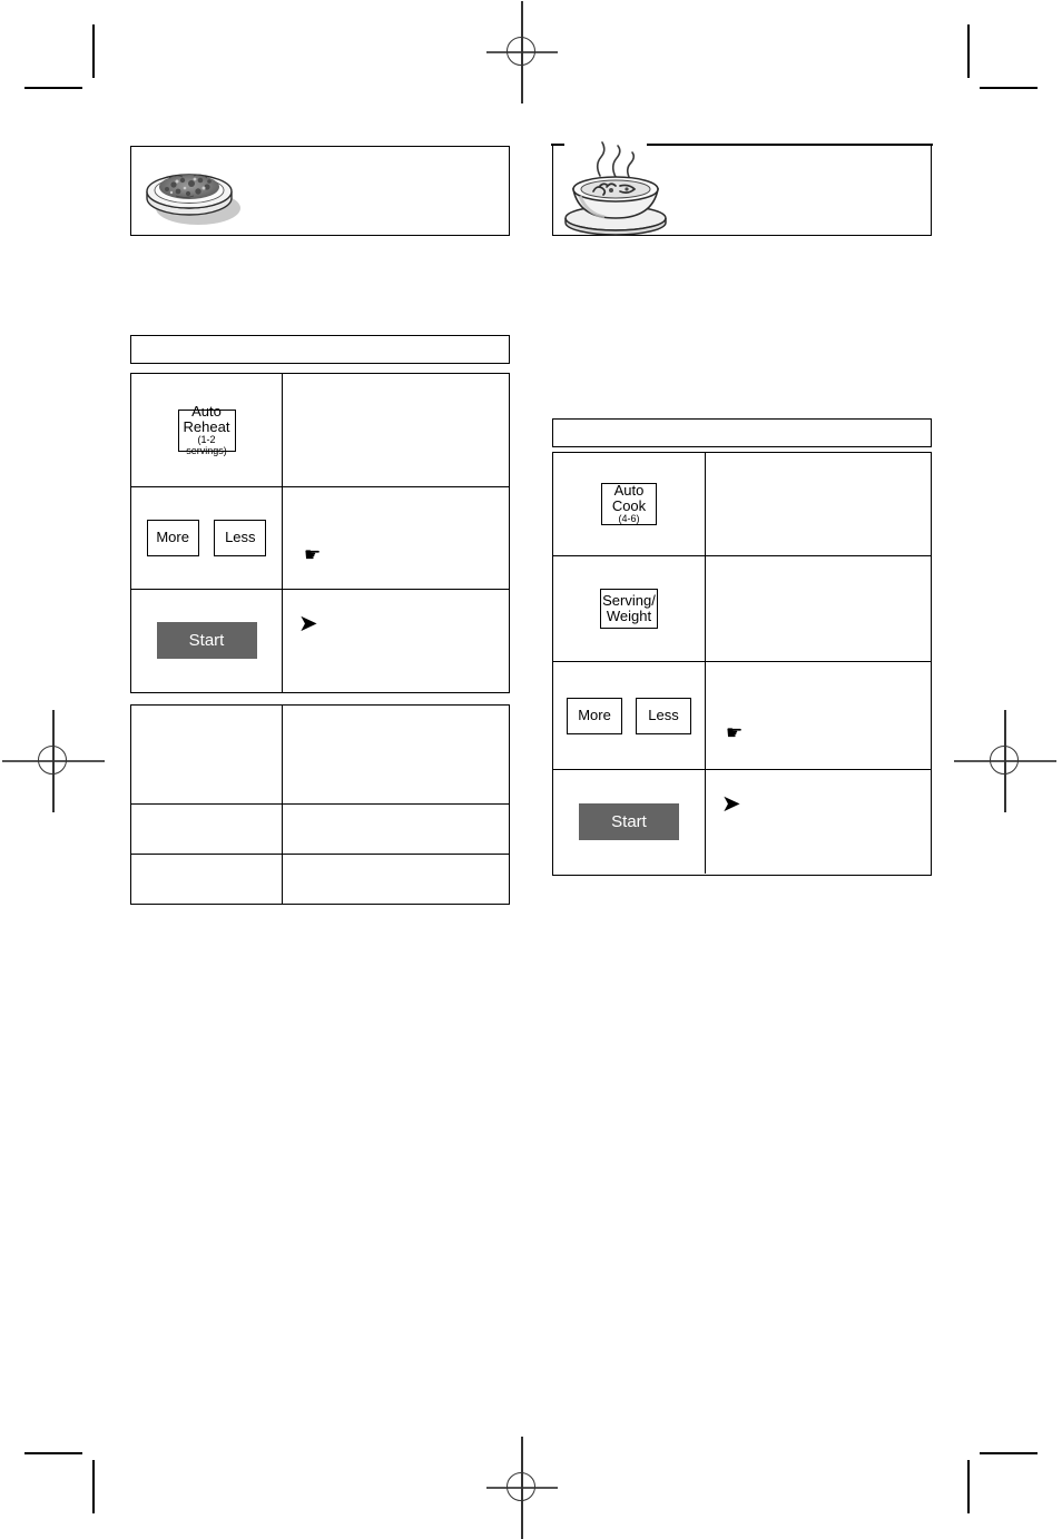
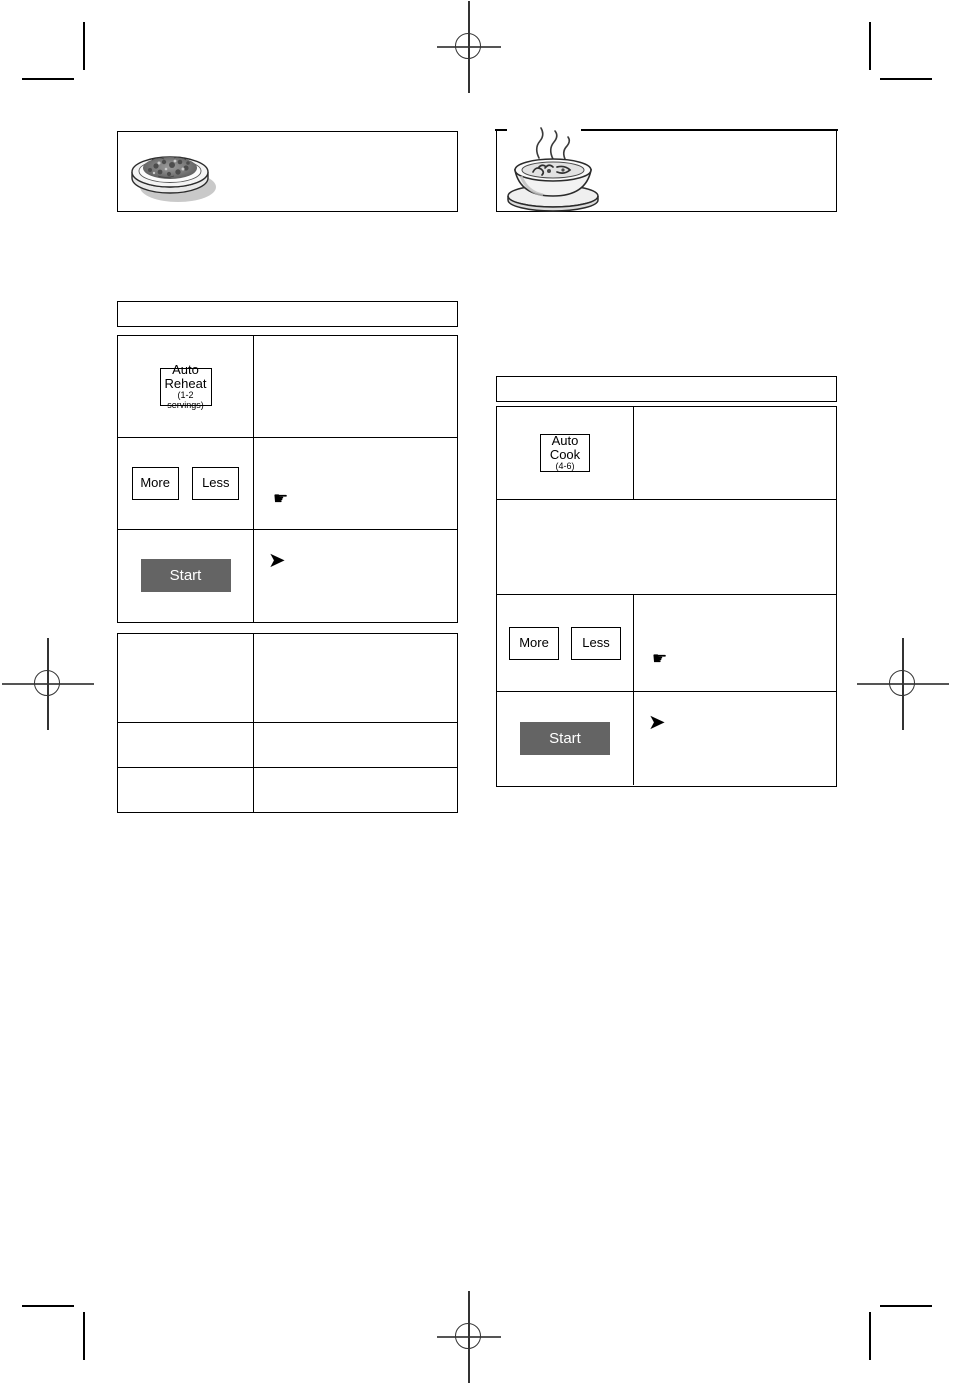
  Auto
  Reheat
  (1-2 servings)
  More
  Less
  ☛
  Start
  ➤
  Auto
  Cook
  (4-6)
- Serving/
- Weight
  More
  Less
  ☛
  Start
  ➤
